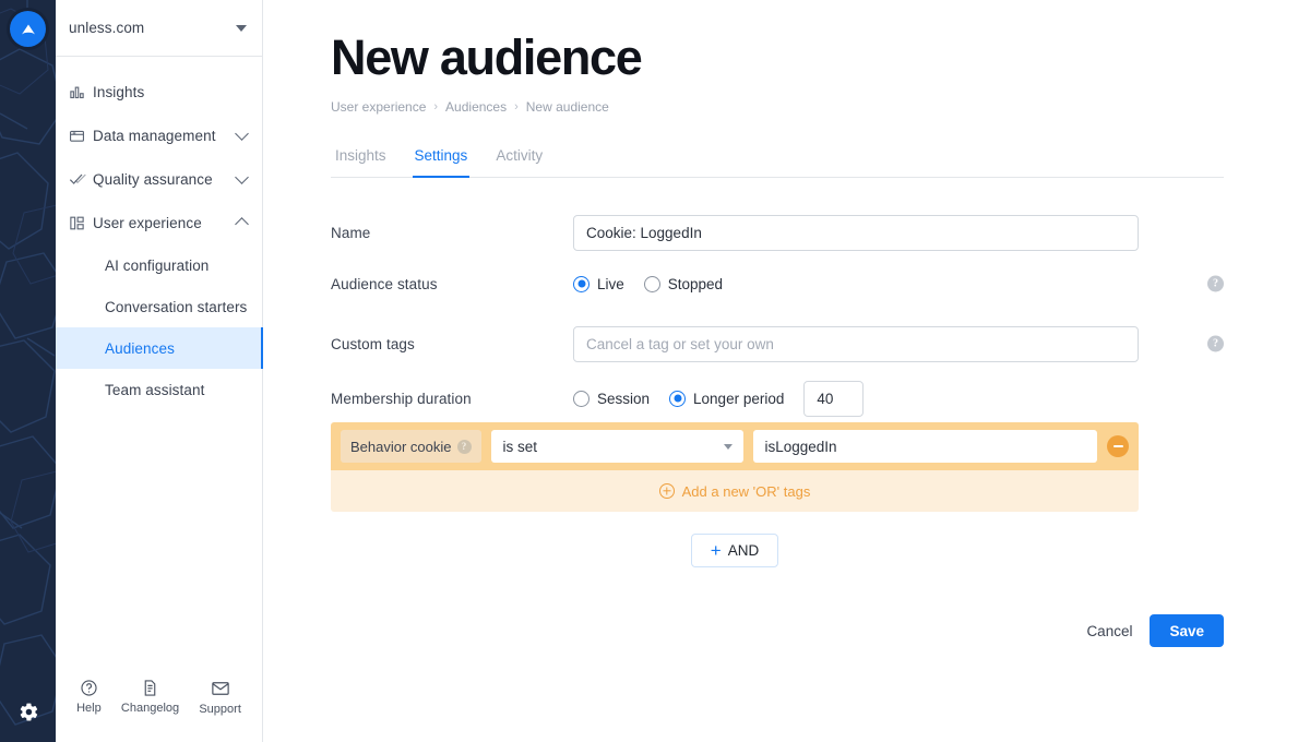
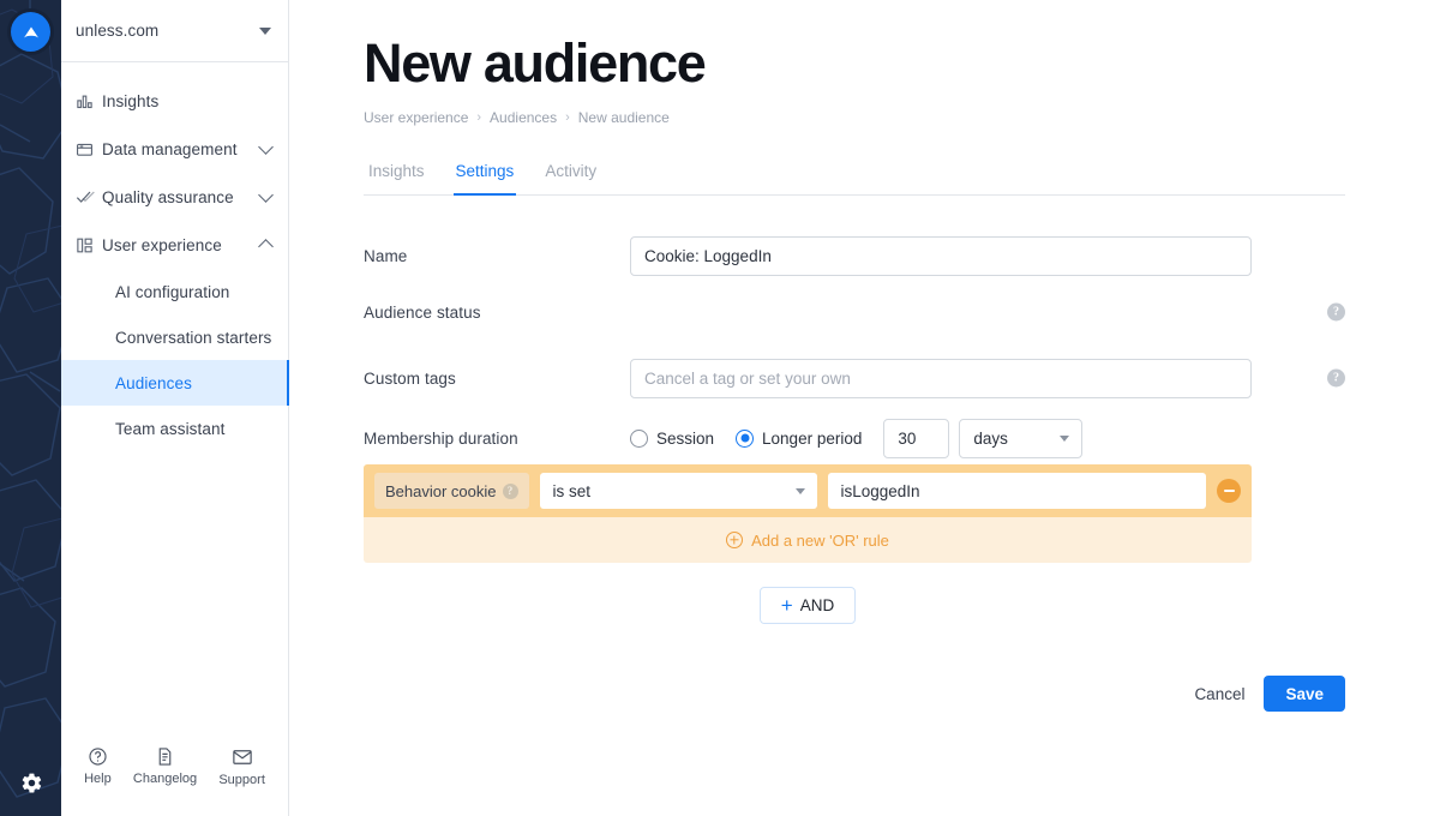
  unless.com
  Insights
  Data management
  Quality assurance
  User experience
  AI configuration
  Conversation starters
  Audiences
  Team assistant
  Help
  Changelog
  Support
  New audience
  User experience
  ›
  Audiences
  ›
  New audience
  Insights
  Settings
  Activity
  Name
  Cookie: LoggedIn
  Audience status
- Live
- Stopped
  ?
  Custom tags
  Cancel a tag or set your own
  ?
  Membership duration
  Session
  Longer period
- 40
+ 30
+ days
  Behavior cookie
  ?
  is set
  isLoggedIn
- Add a new 'OR' tags
+ Add a new 'OR' rule
  +
  AND
  Cancel
  Save
